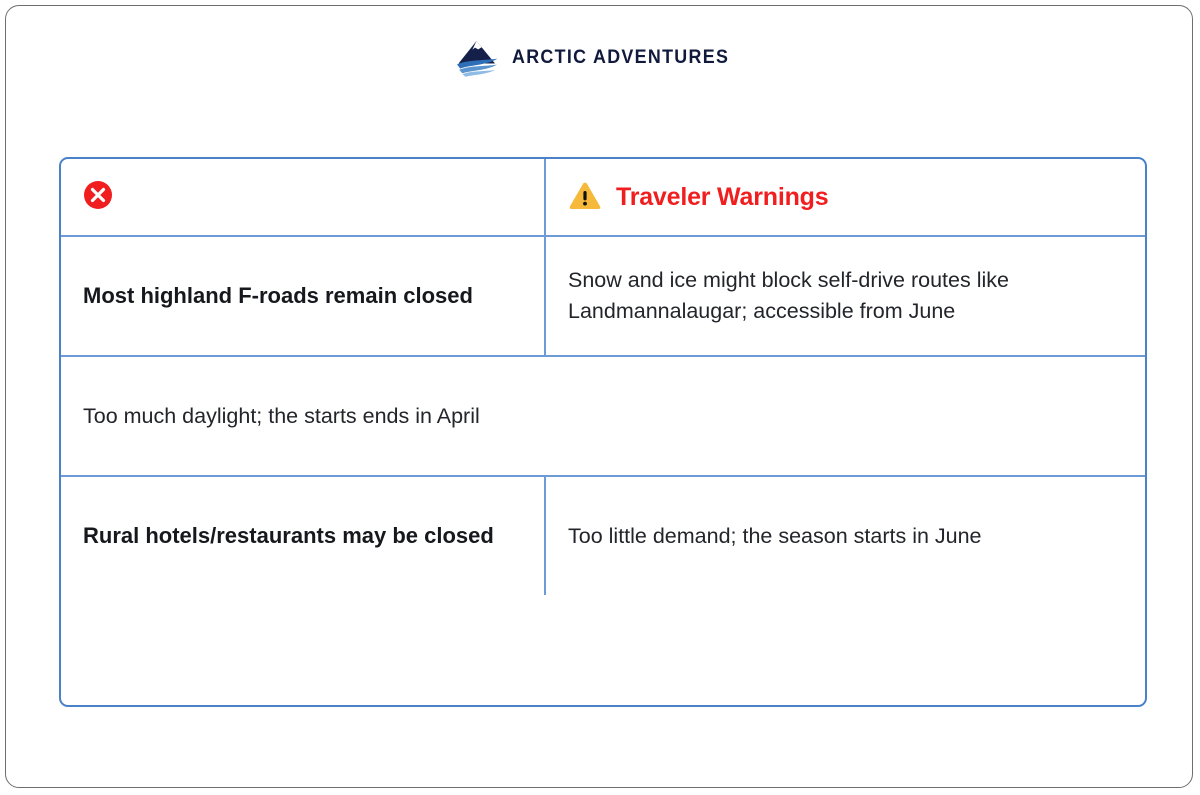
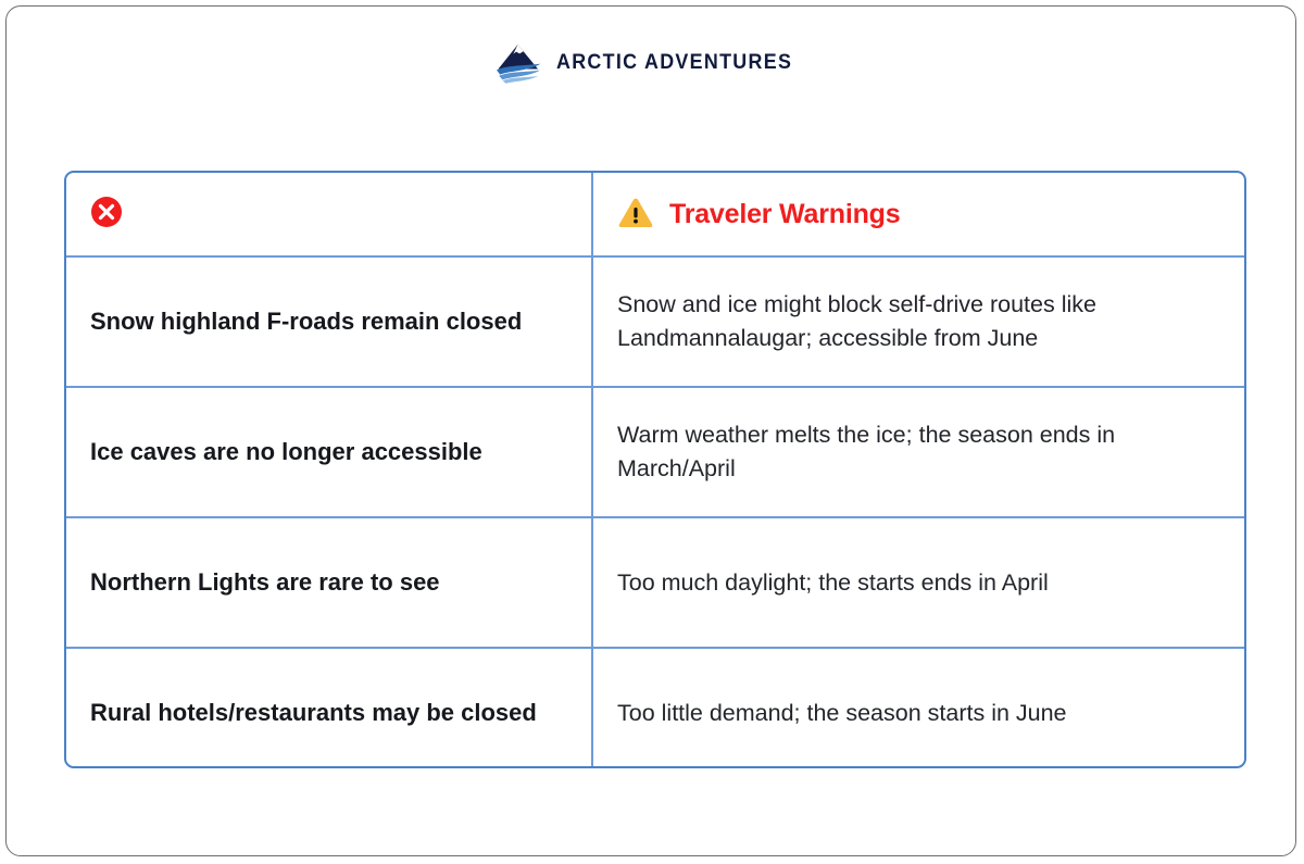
  ARCTIC ADVENTURES
  Traveler Warnings
- Most highland F-roads remain closed
+ Snow highland F-roads remain closed
  Snow and ice might block self-drive routes like Landmannalaugar; accessible from June
+ Ice caves are no longer accessible
+ Warm weather melts the ice; the season ends in March/April
+ Northern Lights are rare to see
  Too much daylight; the starts ends in April
  Rural hotels/restaurants may be closed
  Too little demand; the season starts in June
